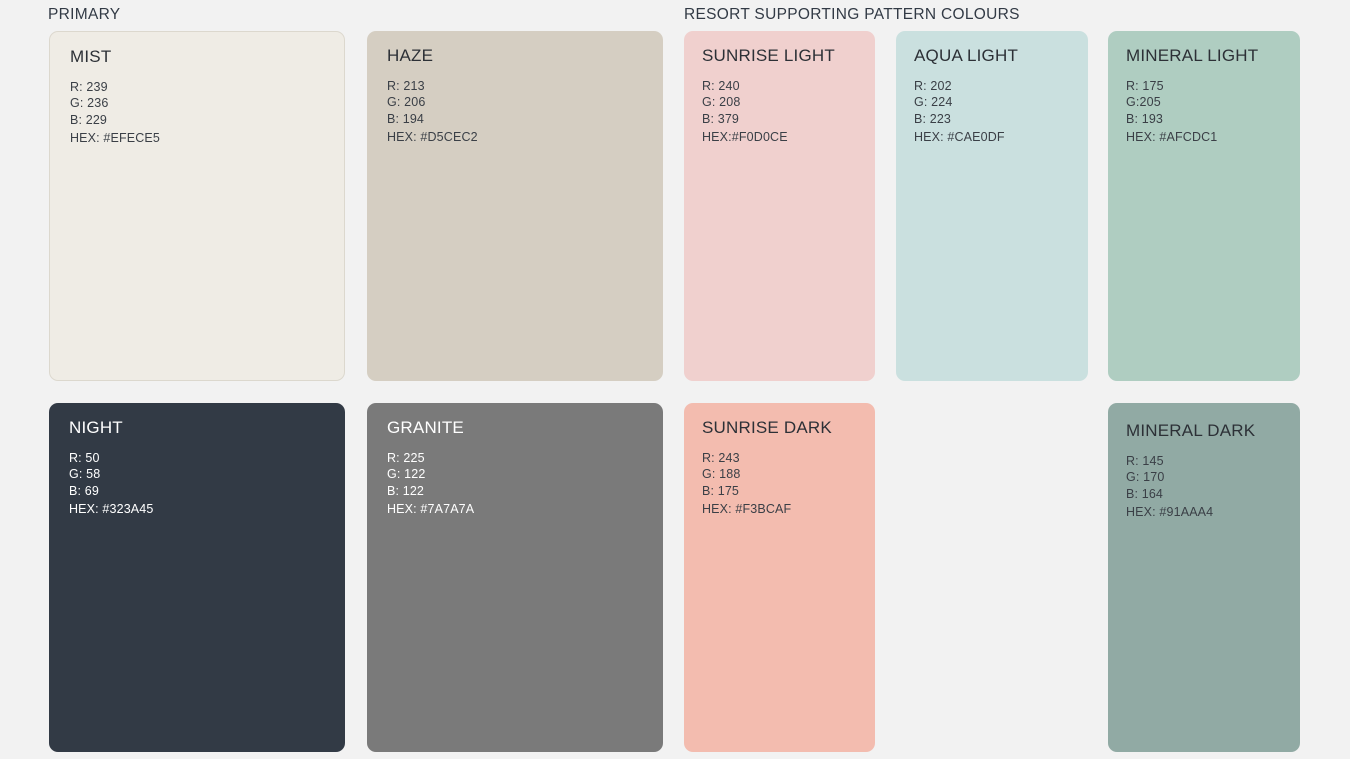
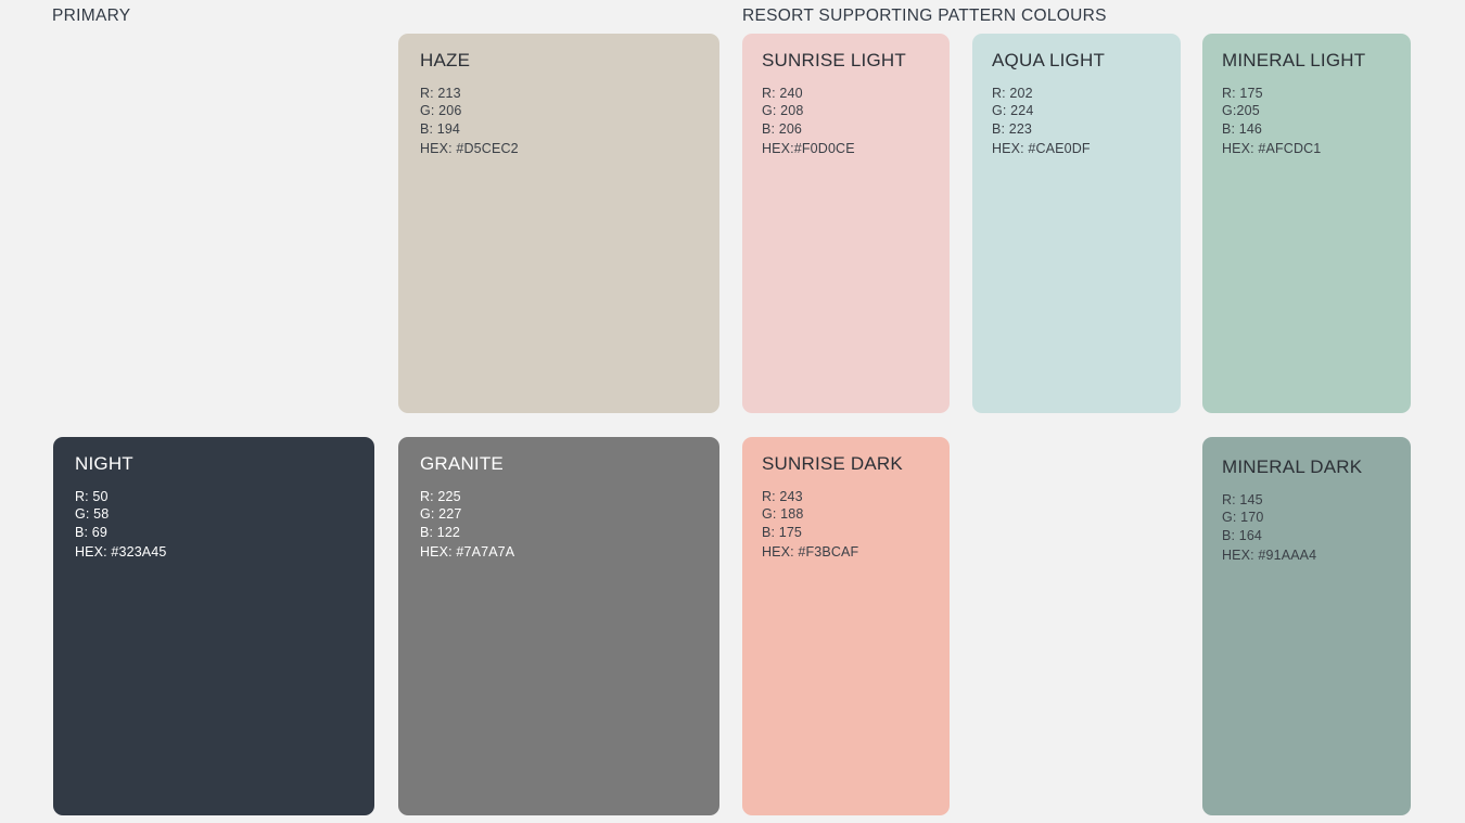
  PRIMARY
  RESORT SUPPORTING PATTERN COLOURS
- MIST
- R: 239
- G: 236
- B: 229
- HEX: #EFECE5
  HAZE
  R: 213
  G: 206
  B: 194
  HEX: #D5CEC2
  SUNRISE LIGHT
  R: 240
  G: 208
- B: 379
+ B: 206
  HEX:#F0D0CE
  AQUA LIGHT
  R: 202
  G: 224
  B: 223
  HEX: #CAE0DF
  MINERAL LIGHT
  R: 175
  G:205
- B: 193
+ B: 146
  HEX: #AFCDC1
  NIGHT
  R: 50
  G: 58
  B: 69
  HEX: #323A45
  GRANITE
  R: 225
- G: 122
+ G: 227
  B: 122
  HEX: #7A7A7A
  SUNRISE DARK
  R: 243
  G: 188
  B: 175
  HEX: #F3BCAF
  MINERAL DARK
  R: 145
  G: 170
  B: 164
  HEX: #91AAA4
